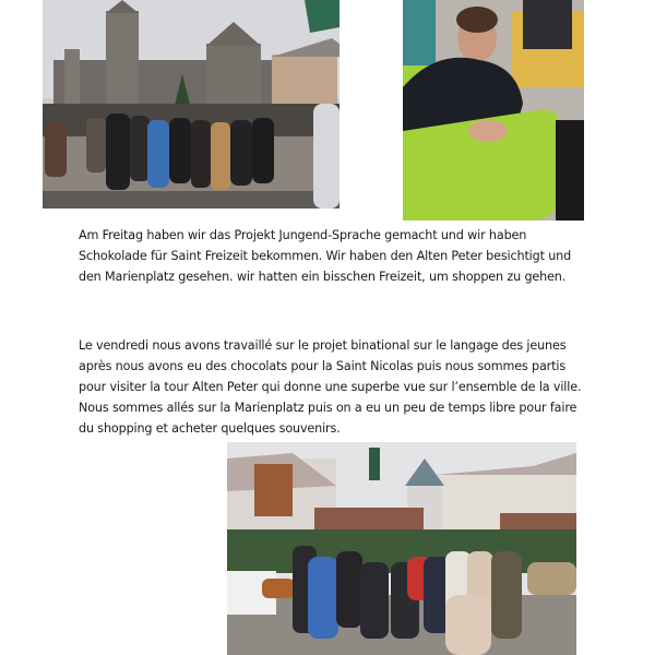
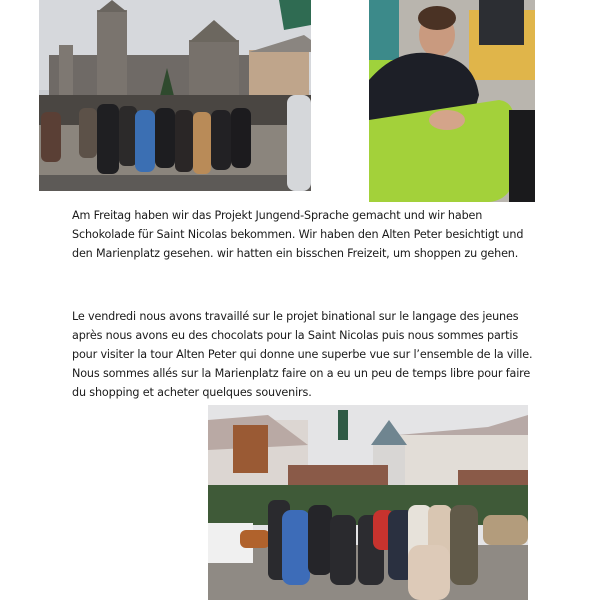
- Am Freitag haben wir das Projekt Jungend-Sprache gemacht und wir haben Schokolade für Saint Freizeit bekommen. Wir haben den Alten Peter besichtigt und den Marienplatz gesehen. wir hatten ein bisschen Freizeit, um shoppen zu gehen.
+ Am Freitag haben wir das Projekt Jungend-Sprache gemacht und wir haben Schokolade für Saint Nicolas bekommen. Wir haben den Alten Peter besichtigt und den Marienplatz gesehen. wir hatten ein bisschen Freizeit, um shoppen zu gehen.
- Le vendredi nous avons travaillé sur le projet binational sur le langage des jeunes après nous avons eu des chocolats pour la Saint Nicolas puis nous sommes partis pour visiter la tour Alten Peter qui donne une superbe vue sur l’ensemble de la ville. Nous sommes allés sur la Marienplatz puis on a eu un peu de temps libre pour faire du shopping et acheter quelques souvenirs.
+ Le vendredi nous avons travaillé sur le projet binational sur le langage des jeunes après nous avons eu des chocolats pour la Saint Nicolas puis nous sommes partis pour visiter la tour Alten Peter qui donne une superbe vue sur l’ensemble de la ville. Nous sommes allés sur la Marienplatz faire on a eu un peu de temps libre pour faire du shopping et acheter quelques souvenirs.
